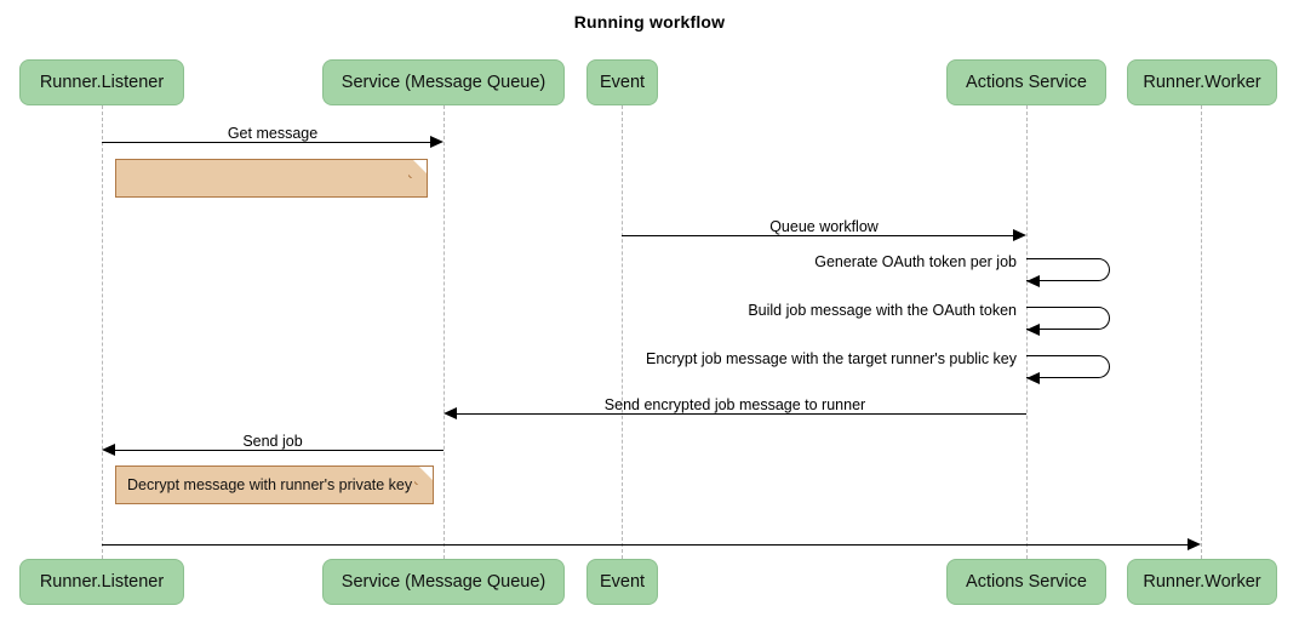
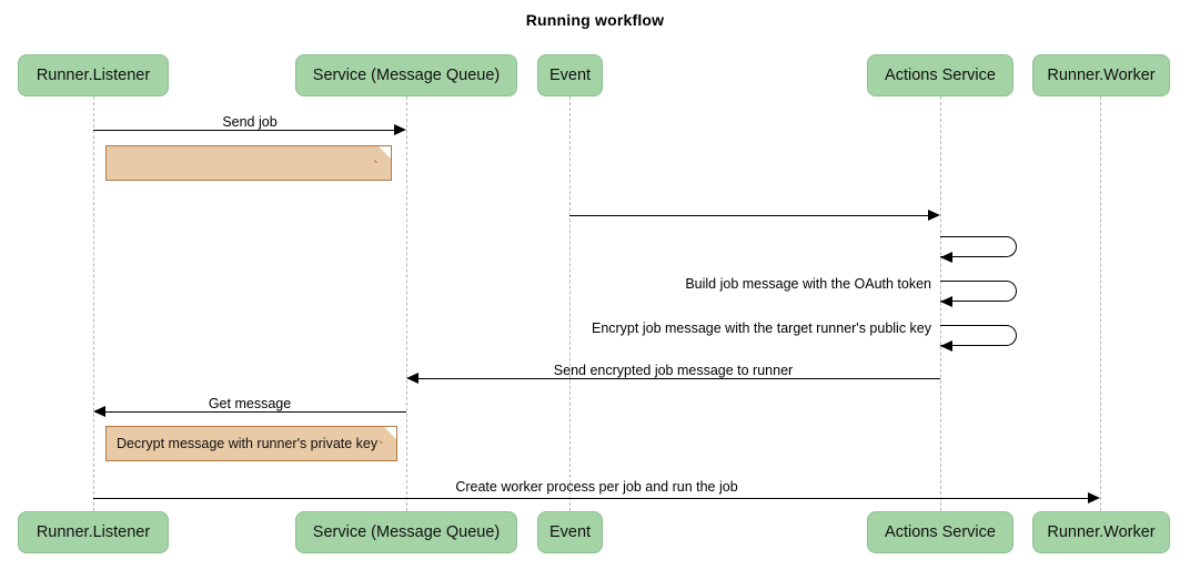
  Running workflow
  Runner.Listener
  Service (Message Queue)
  Event
  Actions Service
  Runner.Worker
  Runner.Listener
  Service (Message Queue)
  Event
  Actions Service
  Runner.Worker
- Get message
+ Send job
- Queue workflow
- Generate OAuth token per job
  Build job message with the OAuth token
  Encrypt job message with the target runner's public key
  Send encrypted job message to runner
- Send job
+ Get message
+ Create worker process per job and run the job
  Decrypt message with runner's private key
